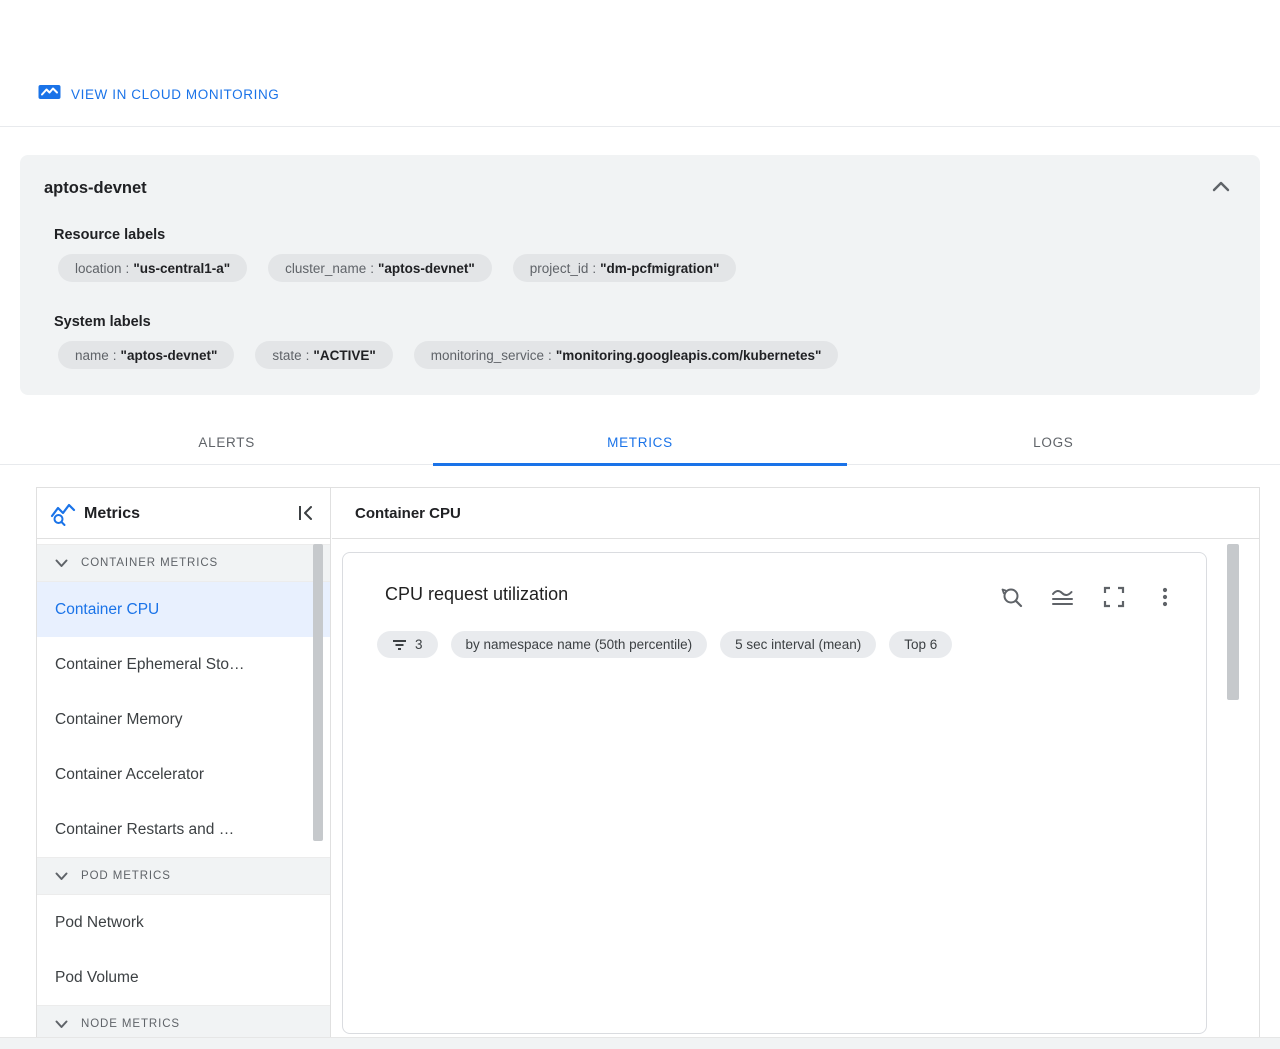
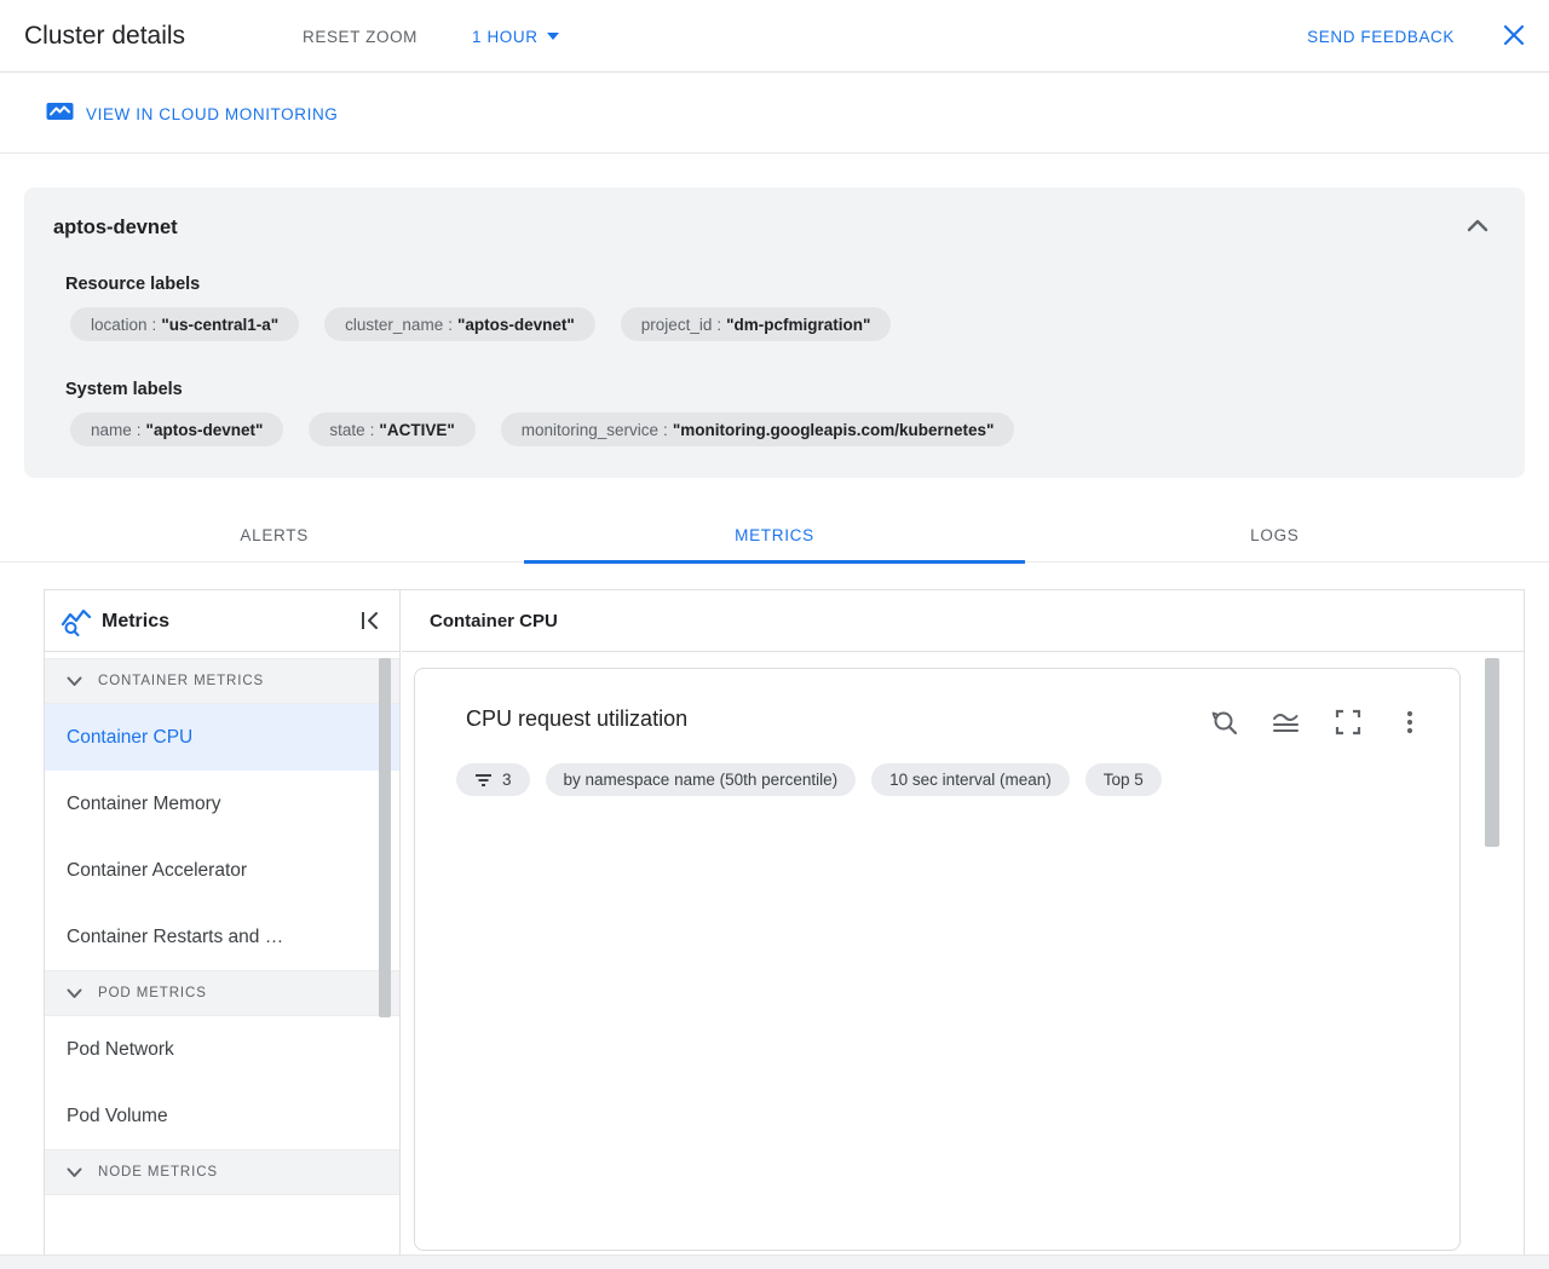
+ Cluster details
+ RESET ZOOM
+ 1 HOUR
+ SEND FEEDBACK
  VIEW IN CLOUD MONITORING
  aptos-devnet
  Resource labels
  location
  :
  "us-central1-a"
  cluster_name
  :
  "aptos-devnet"
  project_id
  :
  "dm-pcfmigration"
  System labels
  name
  :
  "aptos-devnet"
  state
  :
  "ACTIVE"
  monitoring_service
  :
  "monitoring.googleapis.com/kubernetes"
  ALERTS
  METRICS
  LOGS
  Metrics
  CONTAINER METRICS
  Container CPU
- Container Ephemeral Sto…
  Container Memory
  Container Accelerator
  Container Restarts and …
  POD METRICS
  Pod Network
  Pod Volume
  NODE METRICS
  Container CPU
  CPU request utilization
  3
  by namespace name (50th percentile)
- 5 sec interval (mean)
+ 10 sec interval (mean)
- Top 6
+ Top 5
